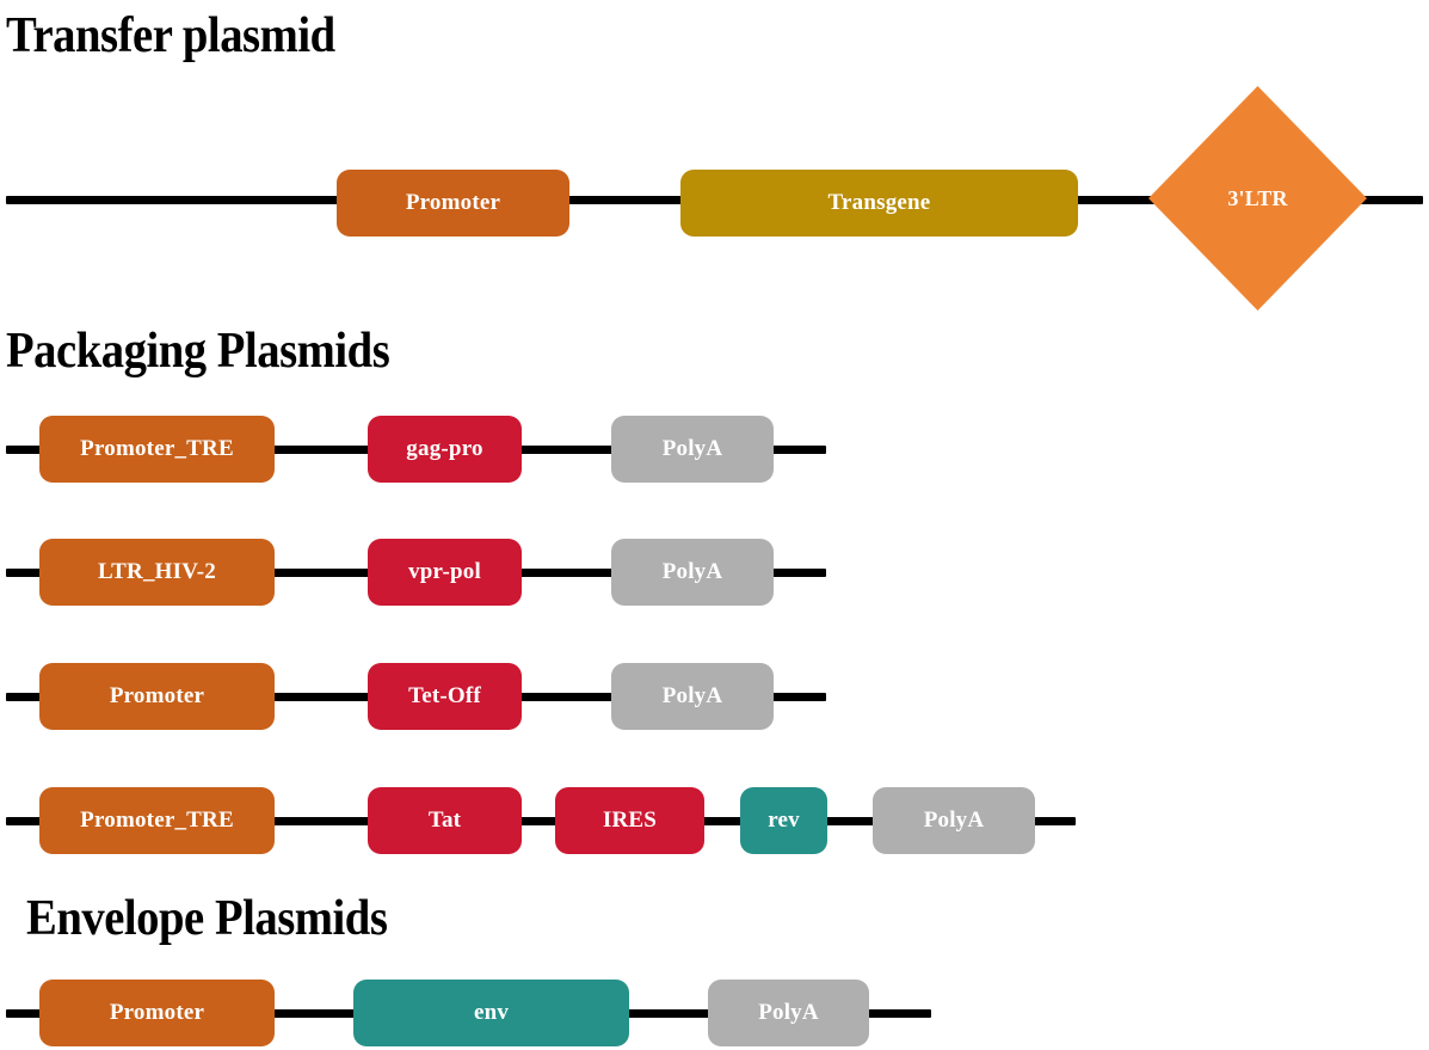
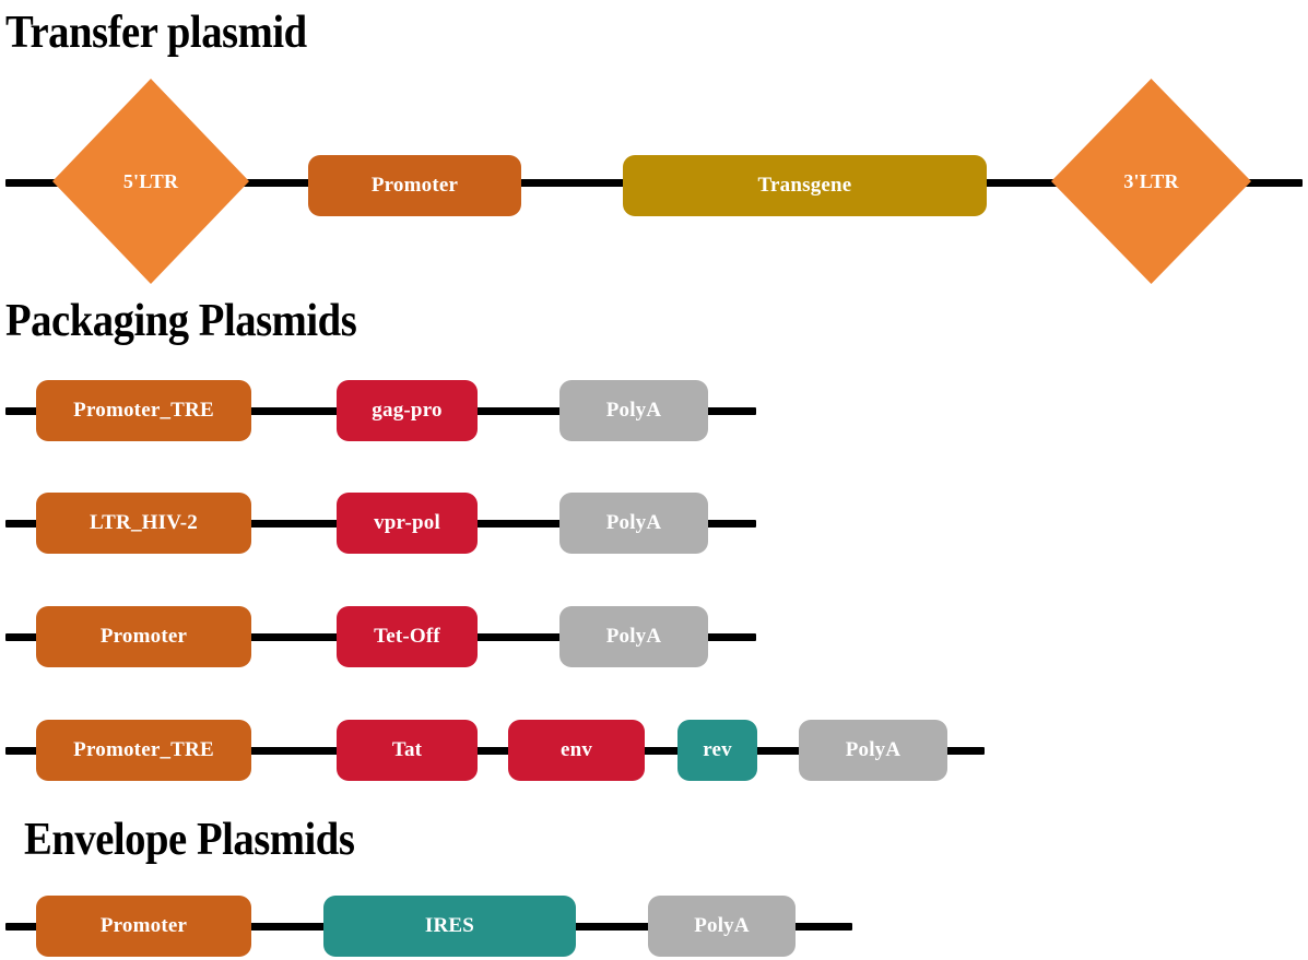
  Transfer plasmid
  Packaging Plasmids
  Envelope Plasmids
+ 5'LTR
  Promoter
  Transgene
  3'LTR
  Promoter_TRE
  gag-pro
  PolyA
  LTR_HIV-2
  vpr-pol
  PolyA
  Promoter
  Tet-Off
  PolyA
  Promoter_TRE
  Tat
- IRES
+ env
  rev
  PolyA
  Promoter
- env
+ IRES
  PolyA
